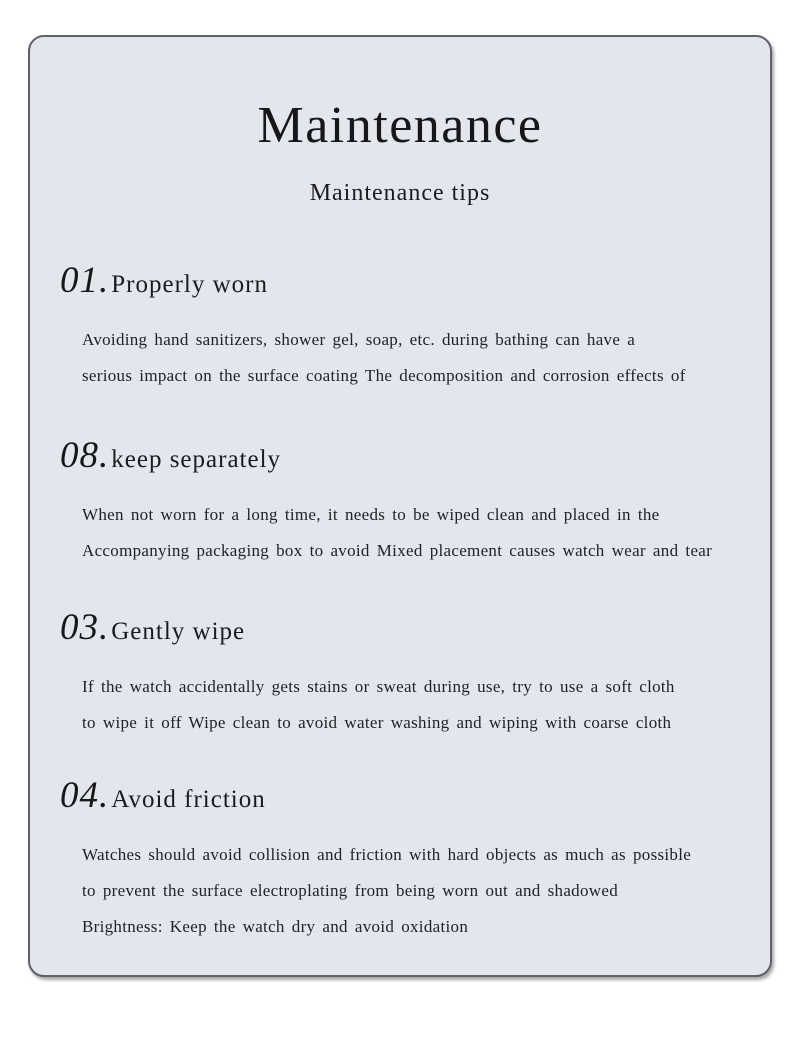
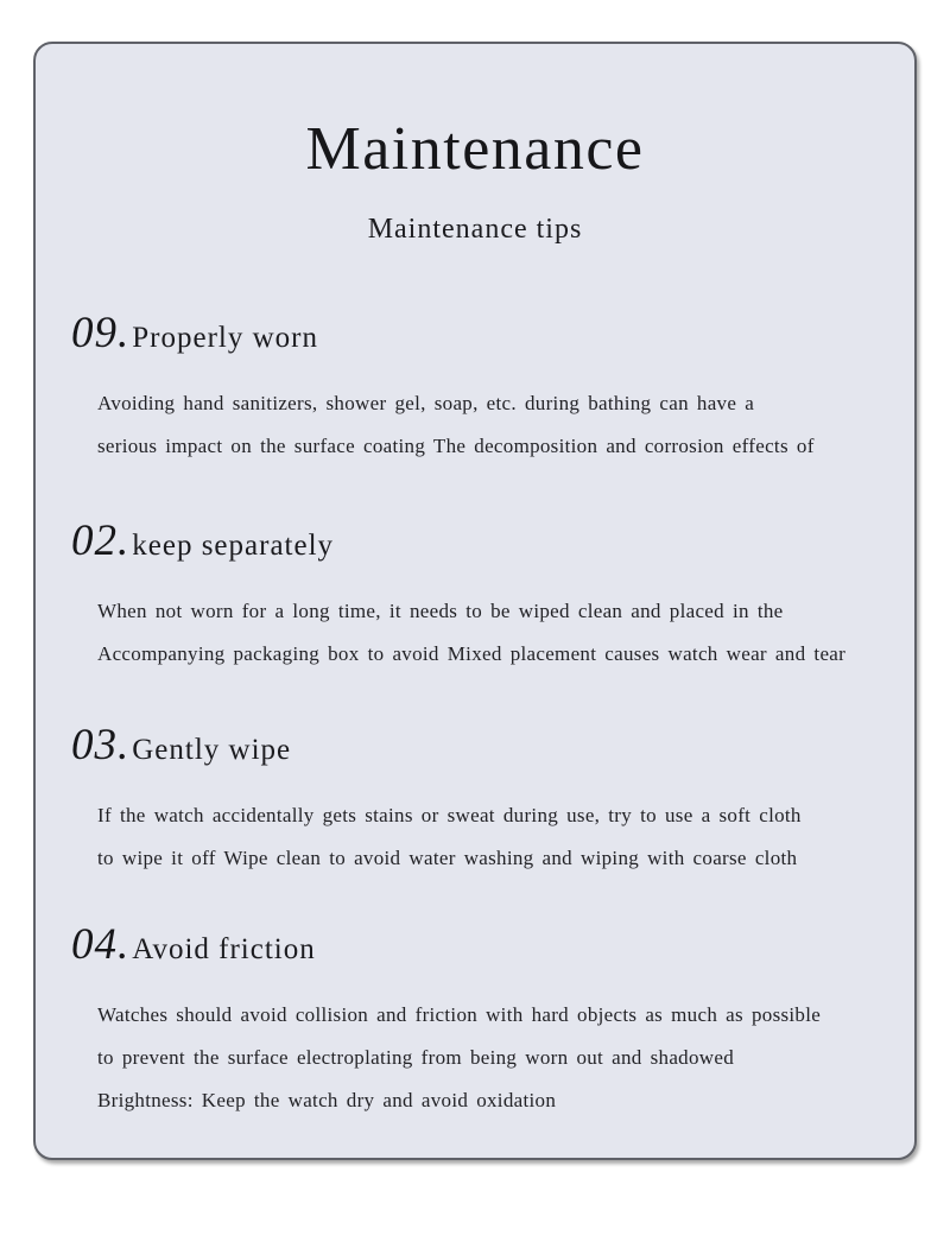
  Maintenance
  Maintenance tips
- 01.
+ 09.
  Properly worn
  Avoiding hand sanitizers, shower gel, soap, etc. during bathing can have a
  serious impact on the surface coating The decomposition and corrosion effects of
- 08.
+ 02.
  keep separately
  When not worn for a long time, it needs to be wiped clean and placed in the
  Accompanying packaging box to avoid Mixed placement causes watch wear and tear
  03.
  Gently wipe
  If the watch accidentally gets stains or sweat during use, try to use a soft cloth
  to wipe it off Wipe clean to avoid water washing and wiping with coarse cloth
  04.
  Avoid friction
  Watches should avoid collision and friction with hard objects as much as possible
  to prevent the surface electroplating from being worn out and shadowed
  Brightness: Keep the watch dry and avoid oxidation
